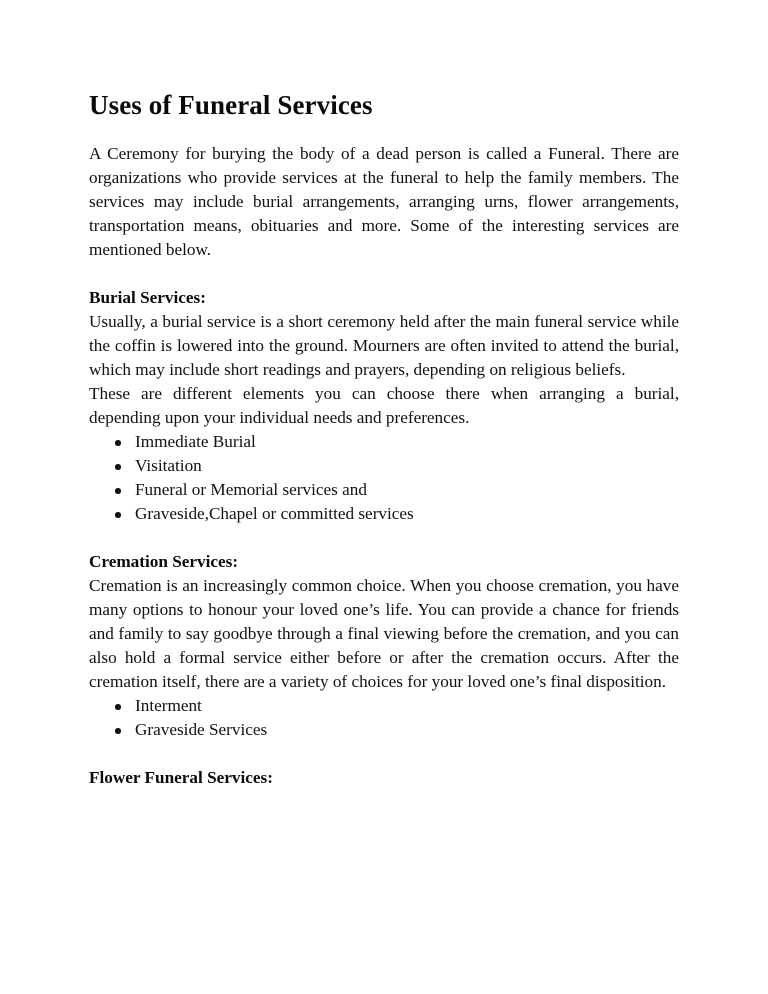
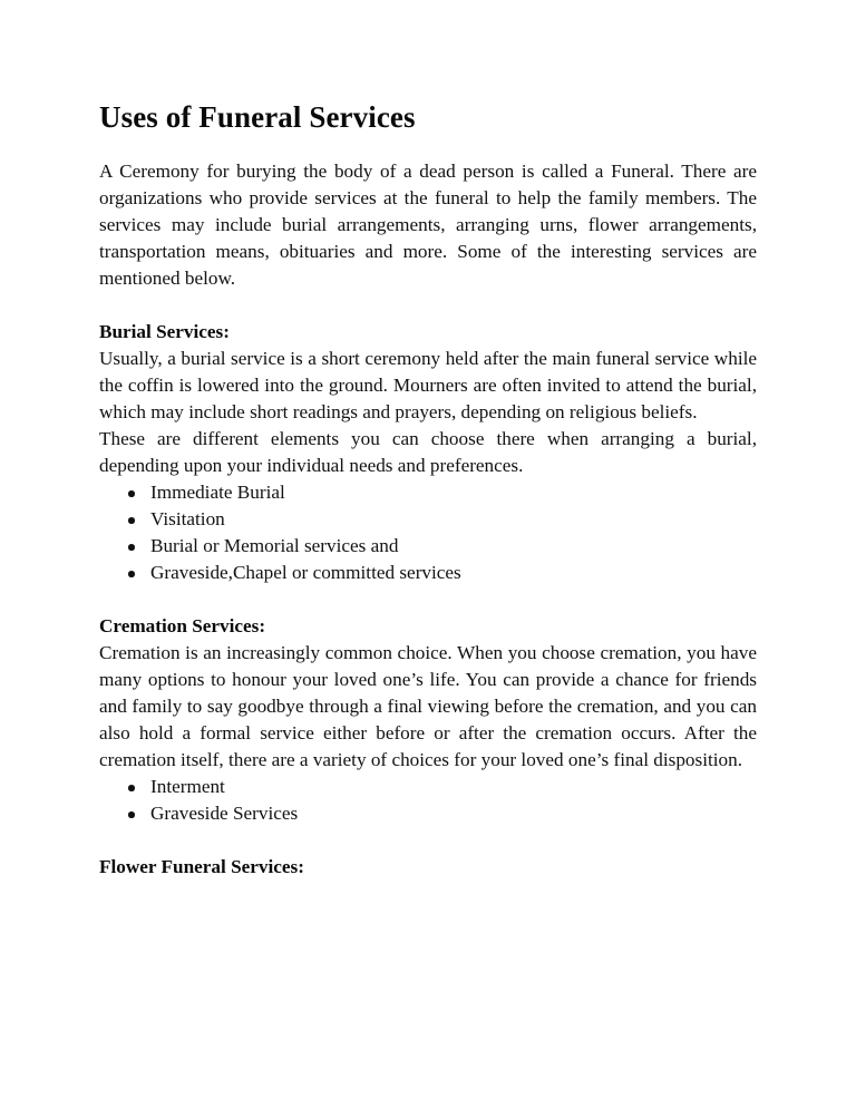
  Uses of Funeral Services
  A Ceremony for burying the body of a dead person is called a Funeral. There are organizations who provide services at the funeral to help the family members. The services may include burial arrangements, arranging urns, flower arrangements, transportation means, obituaries and more. Some of the interesting services are mentioned below.
  Burial Services:
  Usually, a burial service is a short ceremony held after the main funeral service while the coffin is lowered into the ground. Mourners are often invited to attend the burial, which may include short readings and prayers, depending on religious beliefs.
  These are different elements you can choose there when arranging a burial, depending upon your individual needs and preferences.
  Immediate Burial
  Visitation
- Funeral or Memorial services and
+ Burial or Memorial services and
  Graveside,Chapel or committed services
  Cremation Services:
  Cremation is an increasingly common choice. When you choose cremation, you have many options to honour your loved one’s life. You can provide a chance for friends and family to say goodbye through a final viewing before the cremation, and you can also hold a formal service either before or after the cremation occurs. After the cremation itself, there are a variety of choices for your loved one’s final disposition.
  Interment
  Graveside Services
  Flower Funeral Services:
